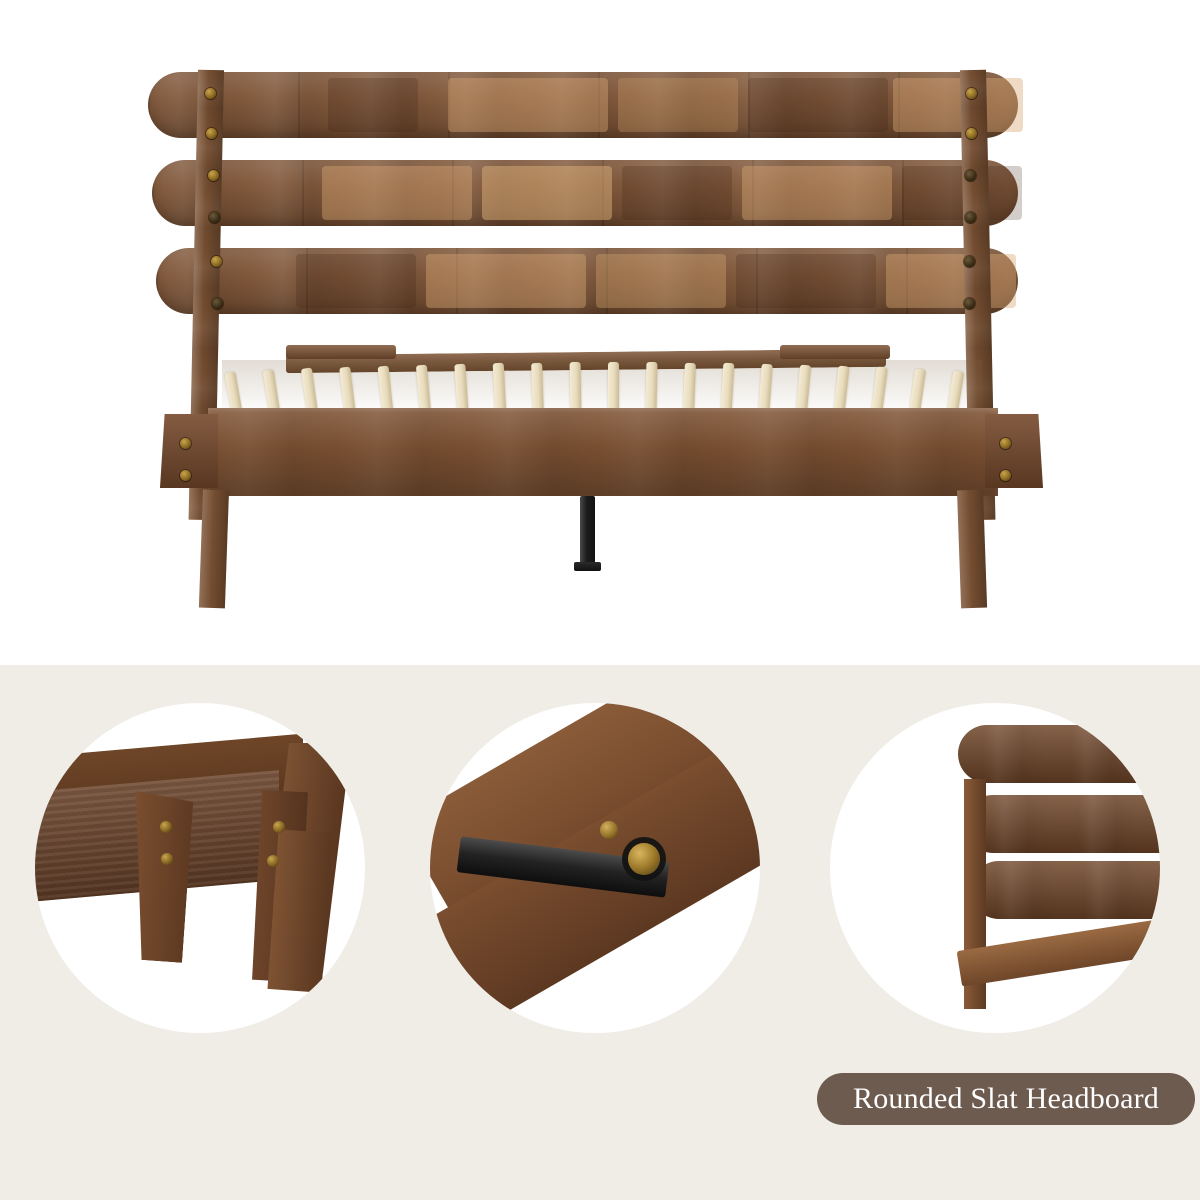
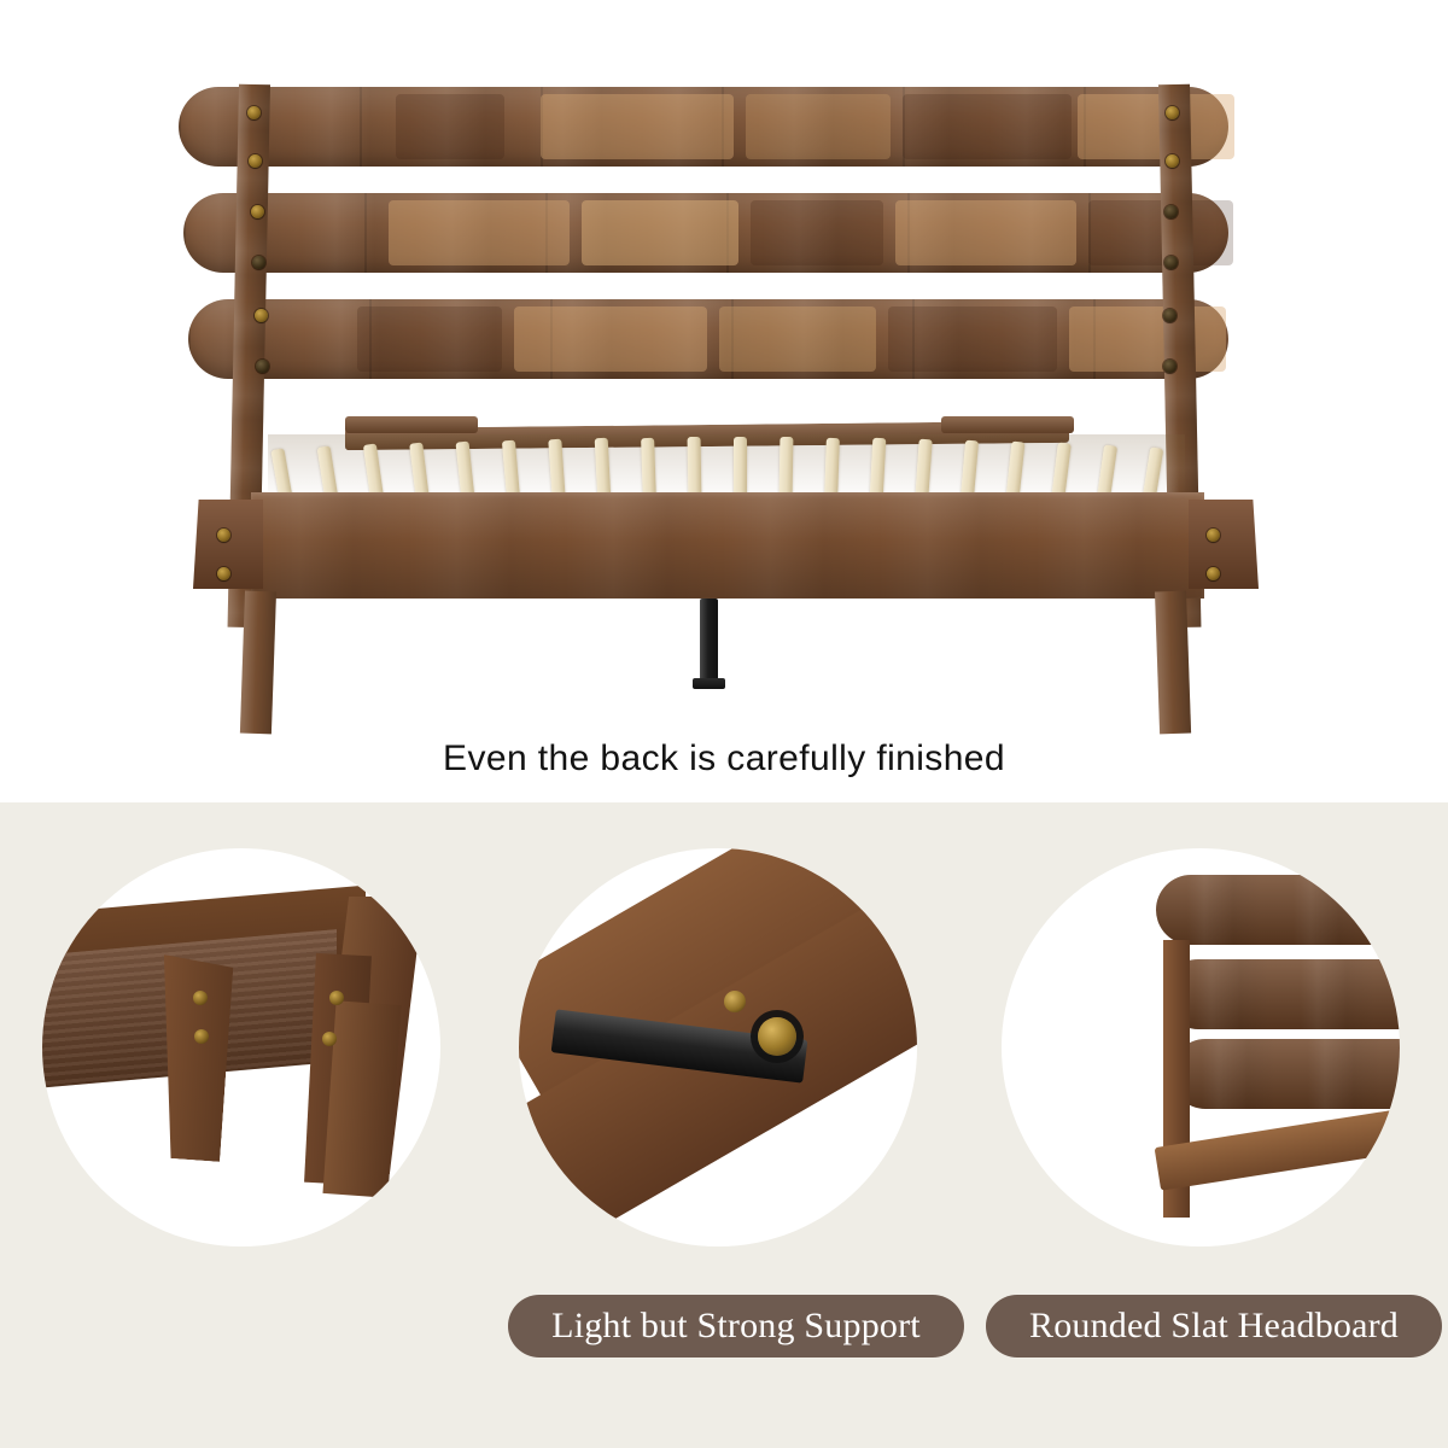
+ Even the back is carefully finished
+ Light but Strong Support
  Rounded Slat Headboard
